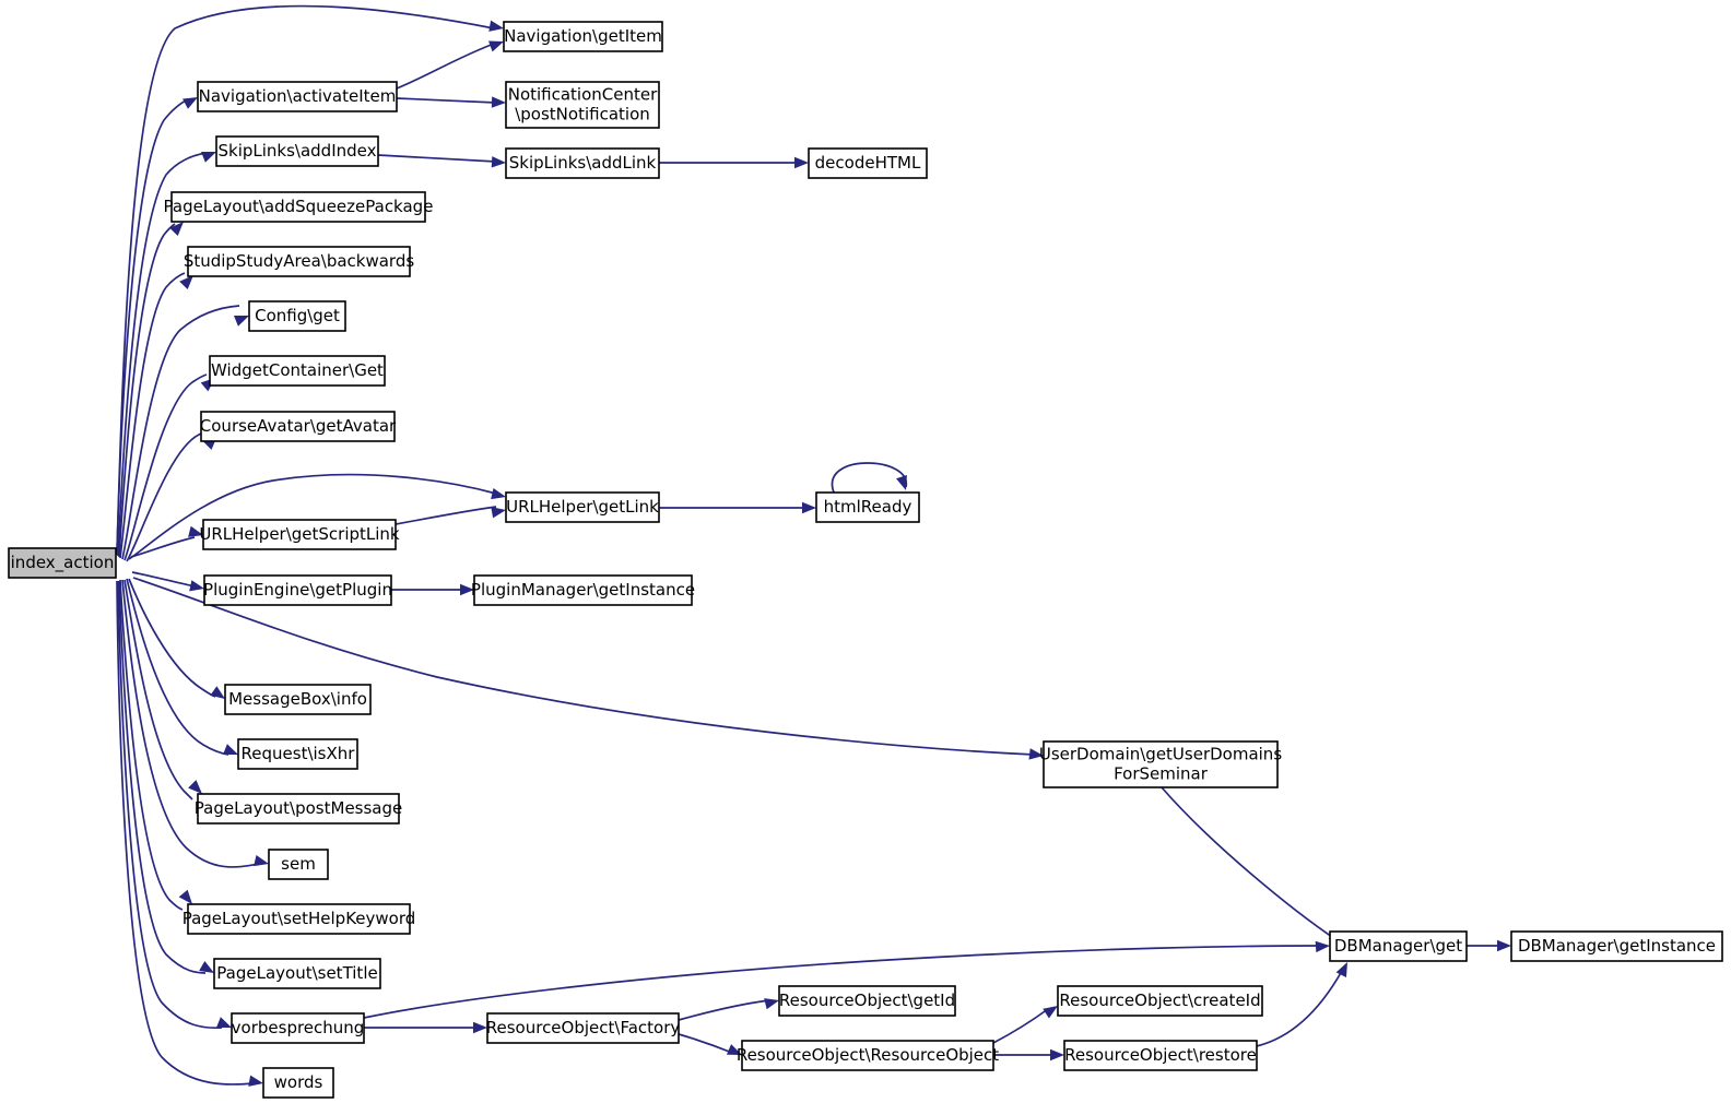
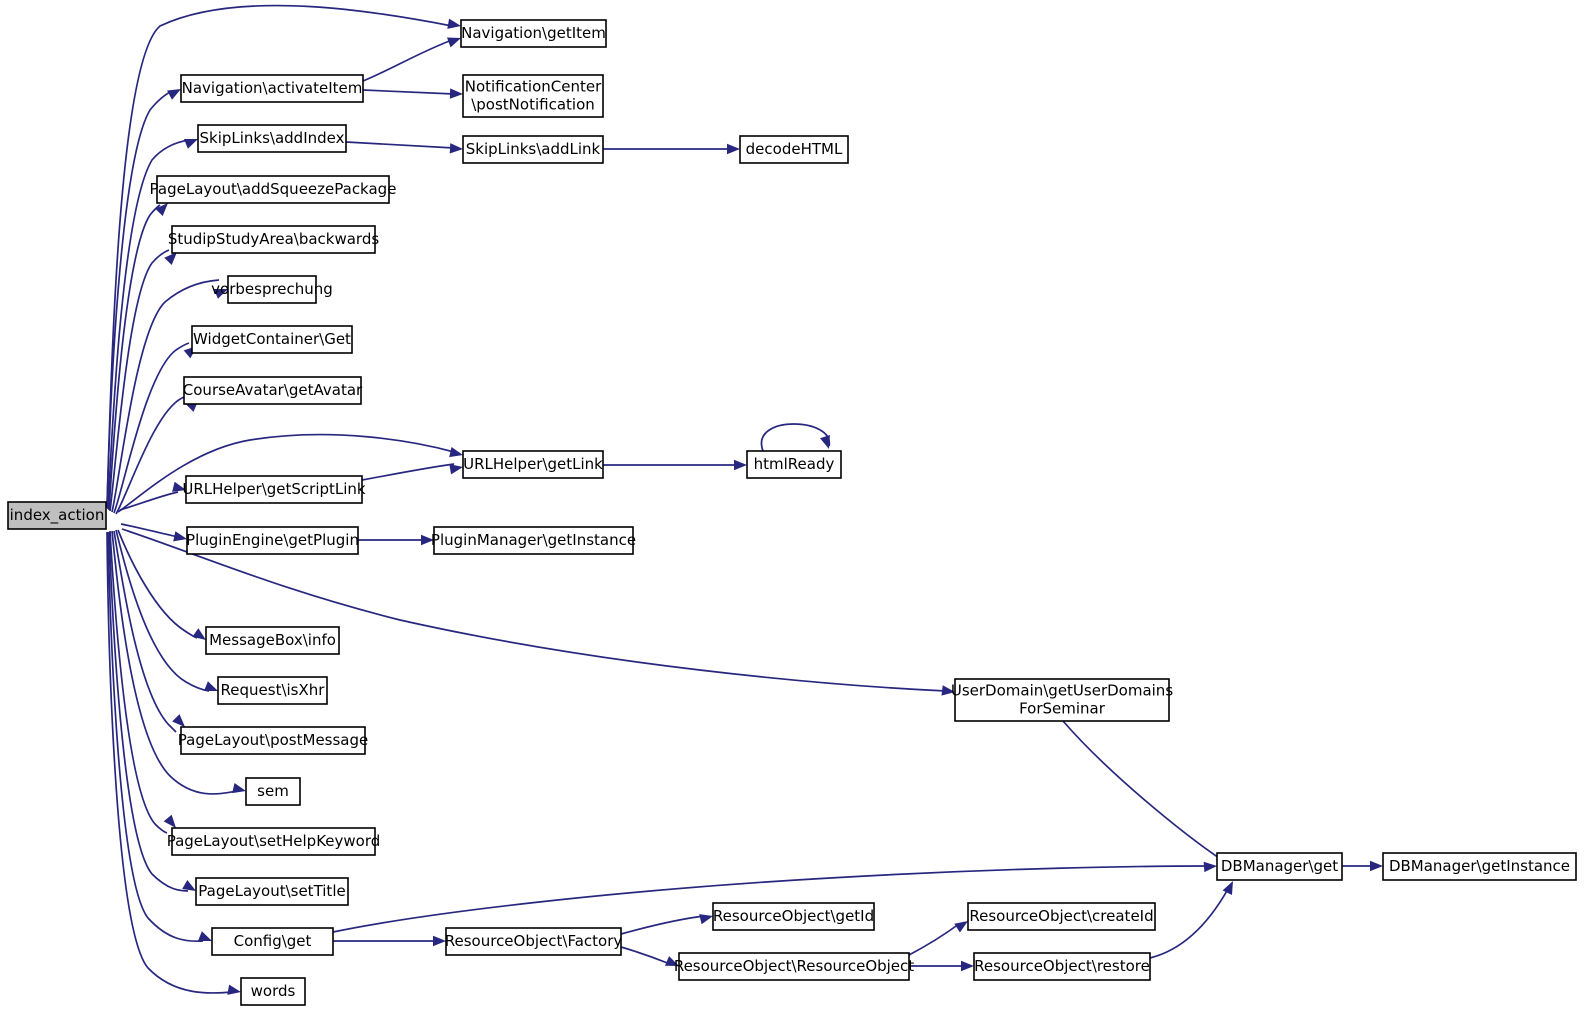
  index_action
  Navigation\getItem
  Navigation\activateItem
  NotificationCenter
  \postNotification
  SkipLinks\addIndex
  SkipLinks\addLink
  decodeHTML
  PageLayout\addSqueezePackage
  StudipStudyArea\backwards
- Config\get
+ vorbesprechung
  WidgetContainer\Get
  CourseAvatar\getAvatar
  URLHelper\getLink
  htmlReady
  URLHelper\getScriptLink
  PluginEngine\getPlugin
  PluginManager\getInstance
  MessageBox\info
  Request\isXhr
  UserDomain\getUserDomains
  ForSeminar
  PageLayout\postMessage
  sem
  PageLayout\setHelpKeyword
  DBManager\get
  DBManager\getInstance
  PageLayout\setTitle
  ResourceObject\getId
  ResourceObject\createId
- vorbesprechung
+ Config\get
  ResourceObject\Factory
  ResourceObject\ResourceObject
  ResourceObject\restore
  words
